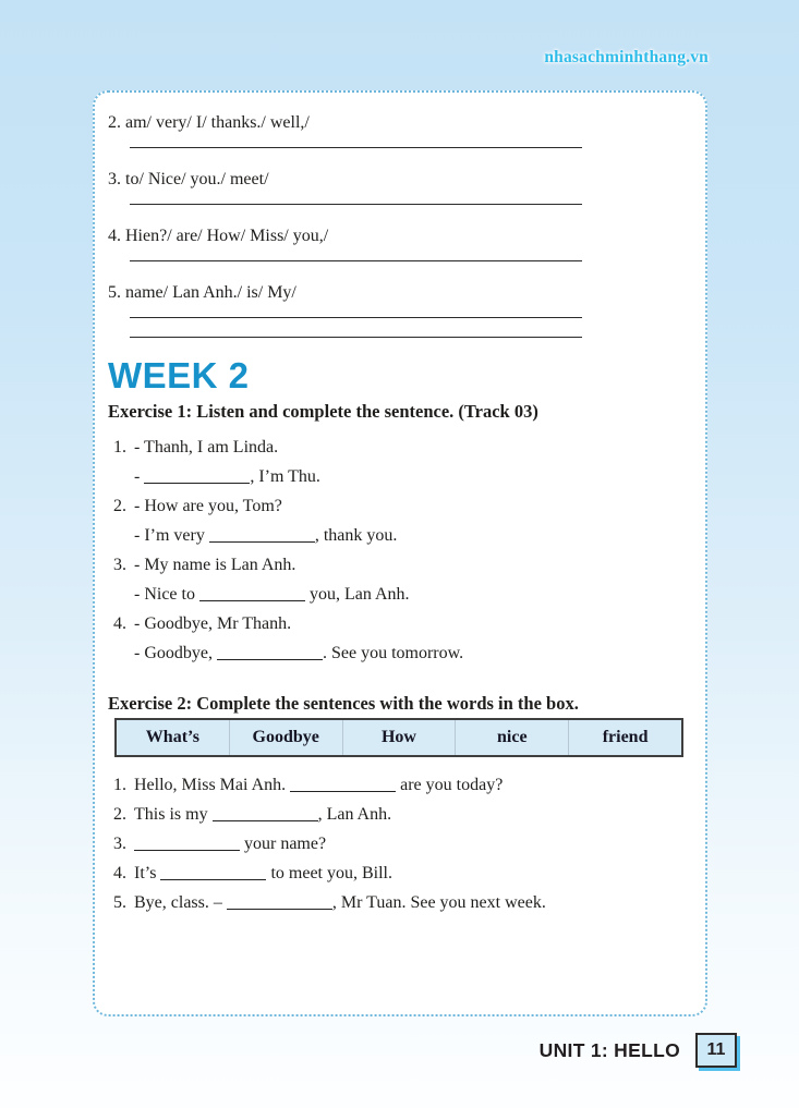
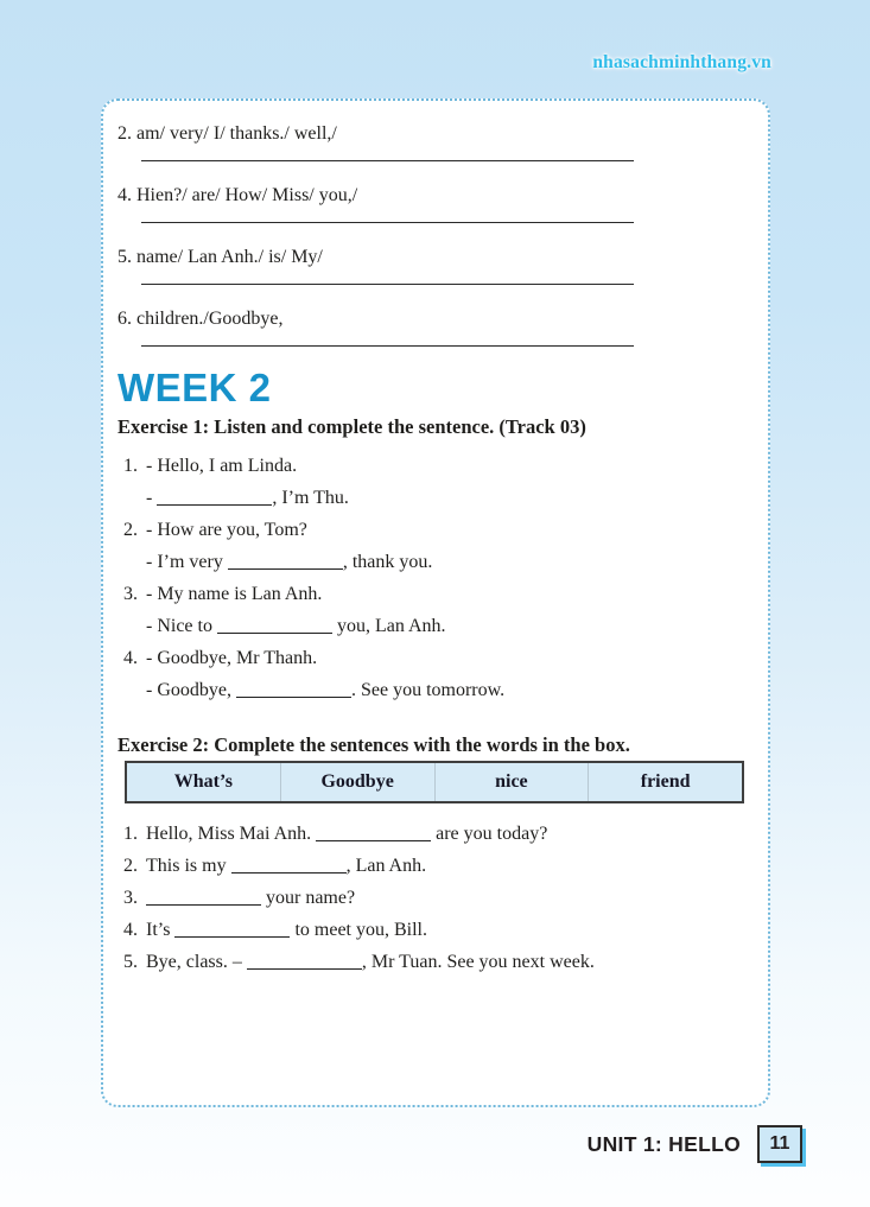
  nhasachminhthang.vn
  2. am/ very/ I/ thanks./ well,/
- 3. to/ Nice/ you./ meet/
  4. Hien?/ are/ How/ Miss/ you,/
  5. name/ Lan Anh./ is/ My/
+ 6. children./Goodbye,
  WEEK 2
  Exercise 1: Listen and complete the sentence. (Track 03)
  1.
- - Thanh, I am Linda.
+ - Hello, I am Linda.
  - , I’m Thu.
  2.
  - How are you, Tom?
  - I’m very , thank you.
  3.
  - My name is Lan Anh.
  - Nice to you, Lan Anh.
  4.
  - Goodbye, Mr Thanh.
  - Goodbye, . See you tomorrow.
  Exercise 2: Complete the sentences with the words in the box.
  What’s
  Goodbye
- How
  nice
  friend
  1.
  Hello, Miss Mai Anh. are you today?
  2.
  This is my , Lan Anh.
  3.
  your name?
  4.
  It’s to meet you, Bill.
  5.
  Bye, class. – , Mr Tuan. See you next week.
  UNIT 1: HELLO
  11
